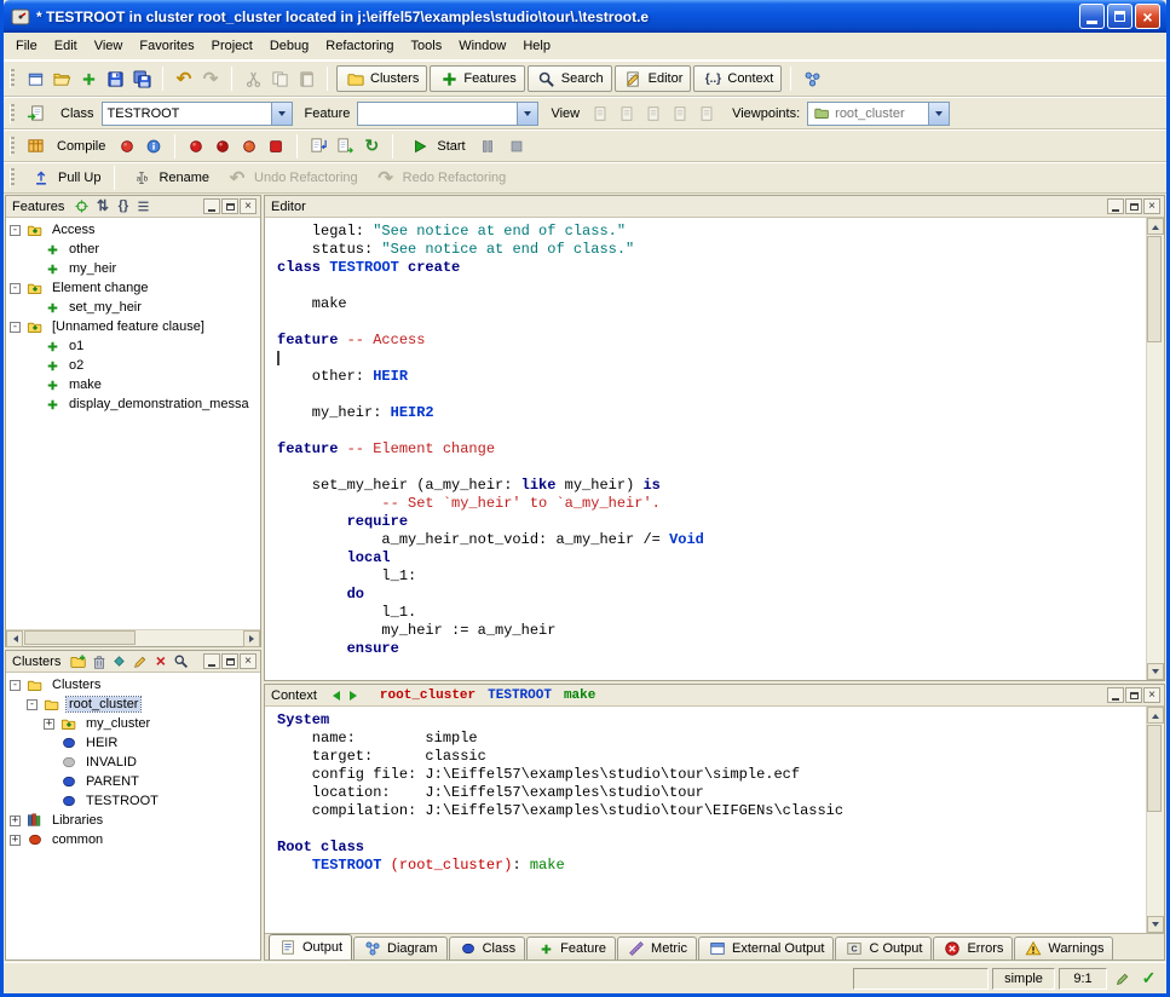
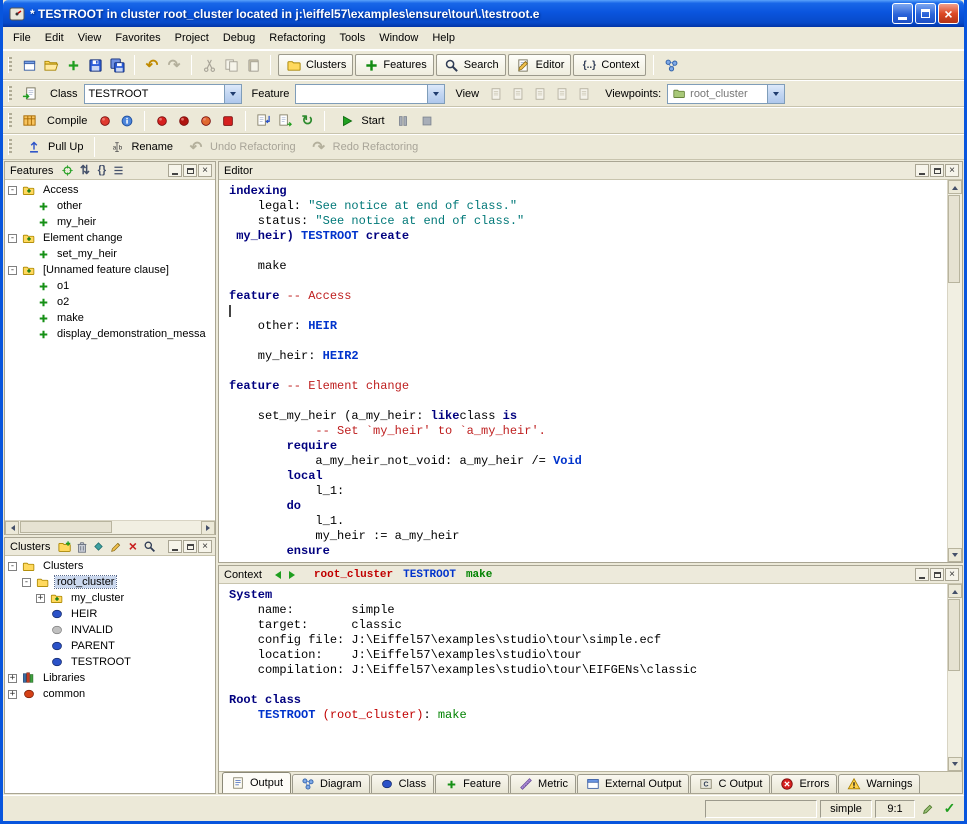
- * TESTROOT in cluster root_cluster located in j:\eiffel57\examples\studio\tour\.\testroot.e
+ * TESTROOT in cluster root_cluster located in j:\eiffel57\examples\ensure\tour\.\testroot.e
  ×
  File
  Edit
  View
  Favorites
  Project
  Debug
  Refactoring
  Tools
  Window
  Help
  ↶
  ↷
  Clusters
  Features
  Search
  Editor
  {..}
  Context
  Class
  TESTROOT
  Feature
  View
  Viewpoints:
  root_cluster
  Compile
  ↻
  Start
  Pull Up
  Rename
  ↶
  Undo Refactoring
  ↷
  Redo Refactoring
  Features
  ⇅
  {}
  ×
  -
  Access
  other
  my_heir
  -
  Element change
  set_my_heir
  -
  [Unnamed feature clause]
  o1
  o2
  make
  display_demonstration_messa
  Clusters
  ×
  ×
  -
  Clusters
  -
  root_cluster
  +
  my_cluster
  HEIR
  INVALID
  PARENT
  TESTROOT
  +
  Libraries
  +
  common
  Editor
  ×
+ indexing
  legal: "See notice at end of class."
  status: "See notice at end of class."
- class TESTROOT create
+ my_heir) TESTROOT create
  make
  feature -- Access
  other: HEIR
  my_heir: HEIR2
  feature -- Element change
- set_my_heir (a_my_heir: like my_heir) is
+ set_my_heir (a_my_heir: likeclass is
  -- Set `my_heir' to `a_my_heir'.
  require
  a_my_heir_not_void: a_my_heir /= Void
  local
  l_1:
  do
  l_1.
  my_heir := a_my_heir
  ensure
  Context
  root_cluster TESTROOT make
  ×
  System
  name: simple
  target: classic
  config file: J:\Eiffel57\examples\studio\tour\simple.ecf
  location: J:\Eiffel57\examples\studio\tour
  compilation: J:\Eiffel57\examples\studio\tour\EIFGENs\classic
  Root class
  TESTROOT (root_cluster): make
  Output
  Diagram
  Class
  Feature
  Metric
  External Output
  C Output
  Errors
  Warnings
  simple
  9:1
  ✓
